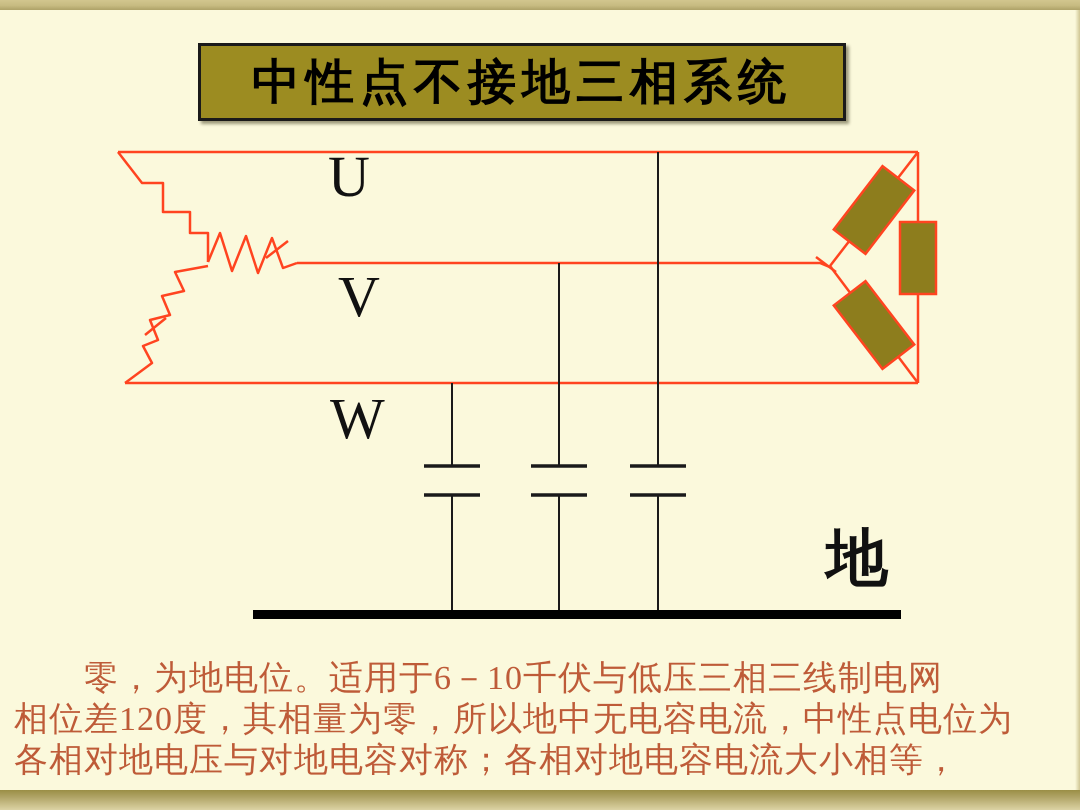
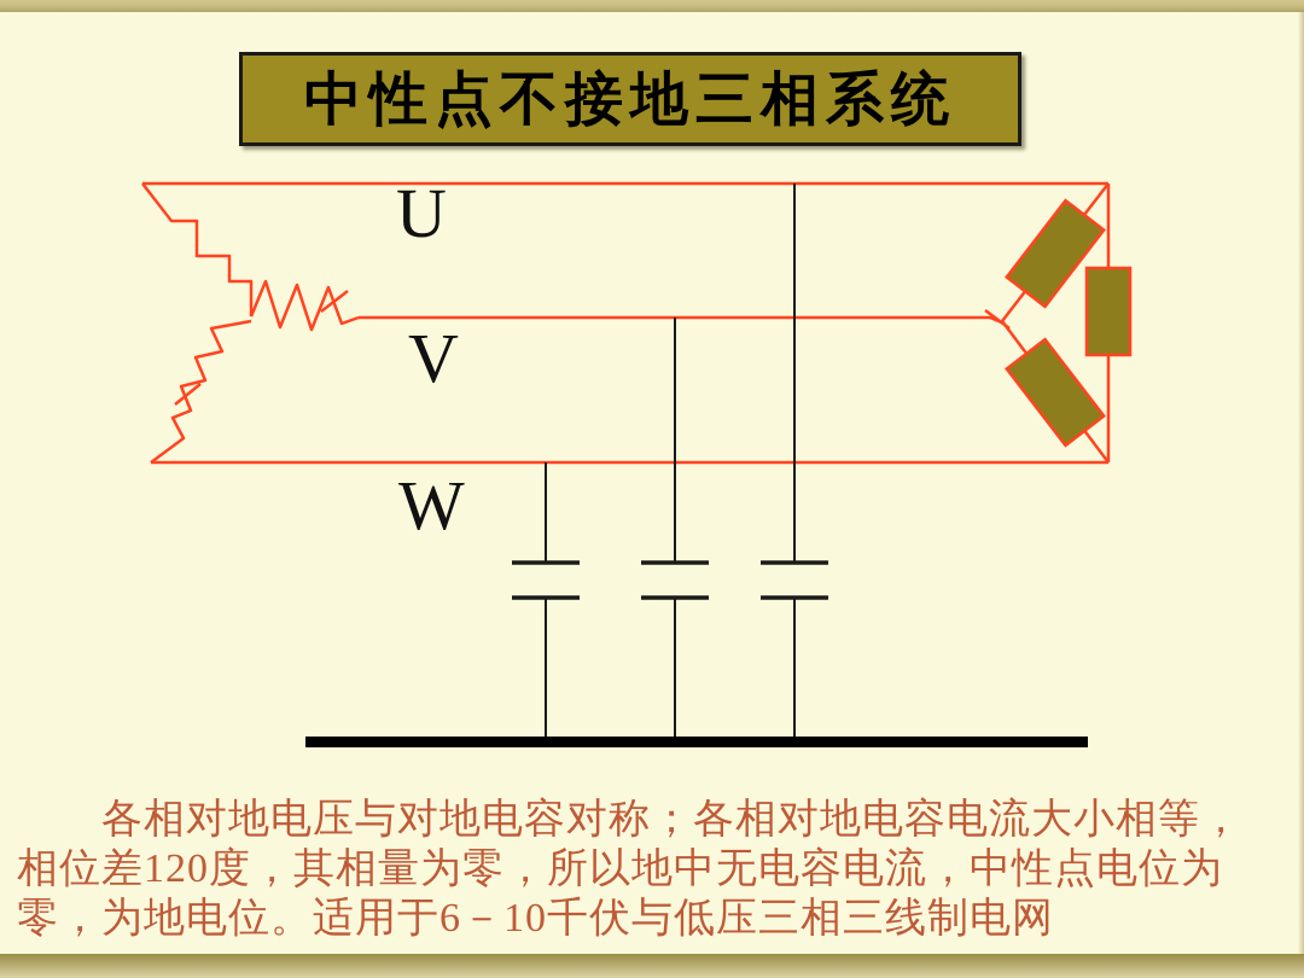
  中性点不接地三相系统
  U
  V
  W
- 地
- 零，为地电位。适用于6－10千伏与低压三相三线制电网
+ 各相对地电压与对地电容对称；各相对地电容电流大小相等，
  相位差120度，其相量为零，所以地中无电容电流，中性点电位为
- 各相对地电压与对地电容对称；各相对地电容电流大小相等，
+ 零，为地电位。适用于6－10千伏与低压三相三线制电网
